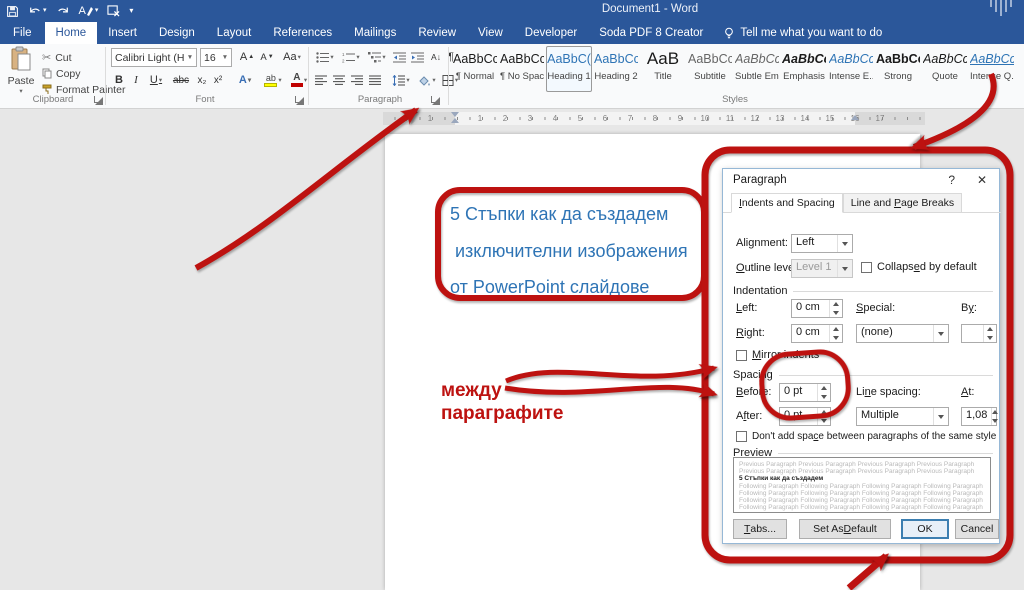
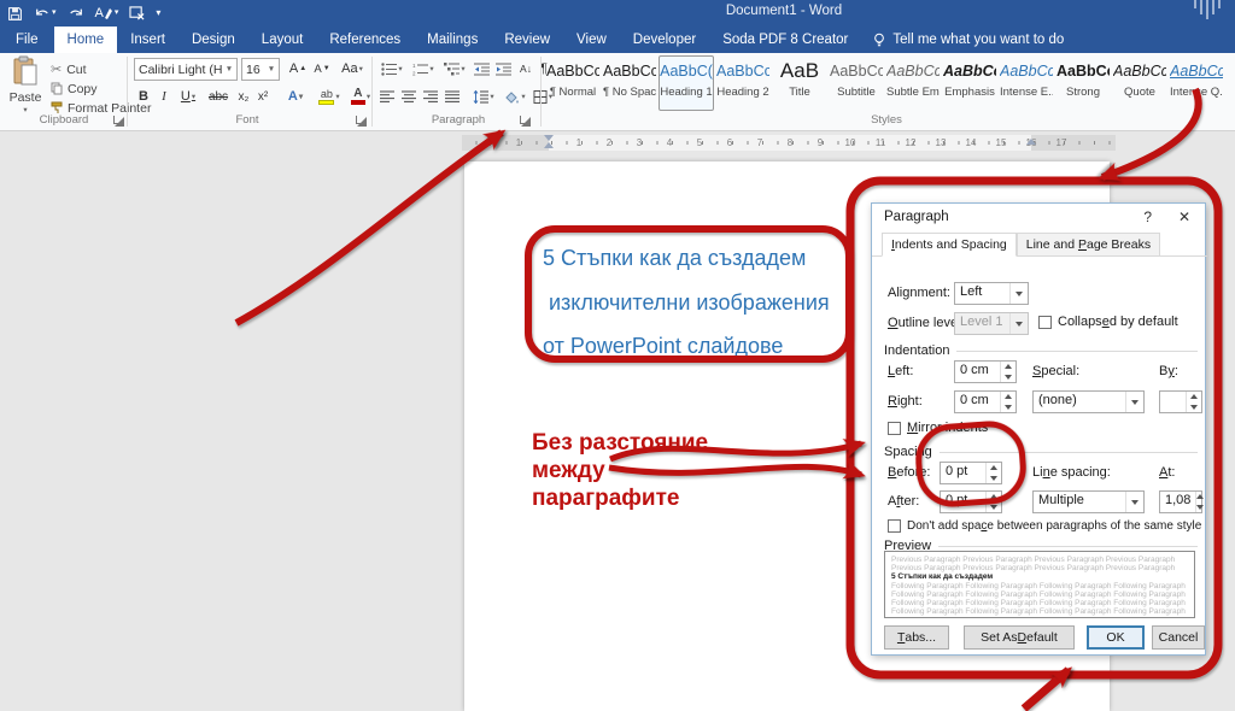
  A
  ▾
  Document1 - Word
  File
  Home
  Insert
  Design
  Layout
  References
  Mailings
  Review
  View
  Developer
  Soda PDF 8 Creator
  Tell me what you want to do
  Paste
  ✂
  Cut
  Copy
  Format Painter
  Clipboard
  Calibri Light (H
  16
  A
  A
  Aa
  B
  I
  U
  abc
  x₂
  x²
  A
  ab
  A
  Font
  A↓
  ¶
  Paragraph
  AaBbCc
  ¶ Normal
  AaBbCc
  ¶ No Spac
  AaBbC(
  Heading 1
  AaBbCc
  Heading 2
  AaB
  Title
  AaBbCc
  Subtitle
  AaBbCc
  Subtle Em
  Emphasis
  AaBbCc
  Intense E.
  Strong
  AaBbCc
  Quote
  AaBbCc
  Intene Q.
  Styles
  1
  1
  2
  3
  4
  5
  6
  7
  8
  9
  10
  11
  12
  13
  14
  15
  16
  17
  5 Стъпки как да създадем
  изключителни изображения
  от PowerPoint слайдове
  Paragraph
  ?
  ✕
  Indents and Spacing
  Line and Page Breaks
  Alignment:
  Left
  Outline lev
  Level 1
  Collapsed by default
  Indentation
  Left:
  0 cm
  Special:
  By:
  Right:
  0 cm
  (none)
  Spacig
  Befoe:
  0 pt
  Line spacing:
  At:
  After:
  Multiple
  1,08
  Don't add space between paragraphs of the same style
  Preview
  T
  abs...
  Set As
  D
  efault
  OK
  Cancel
+ Без разстояние
  между
  параграфите
